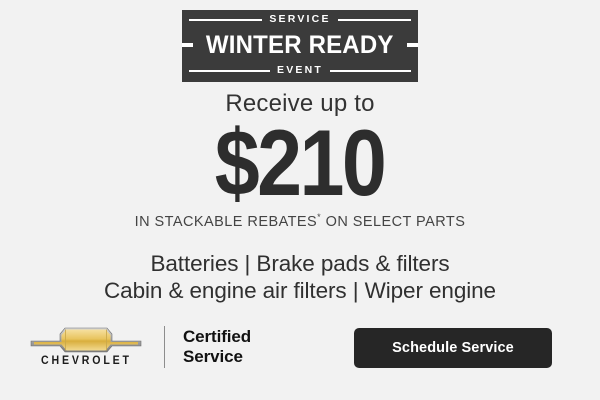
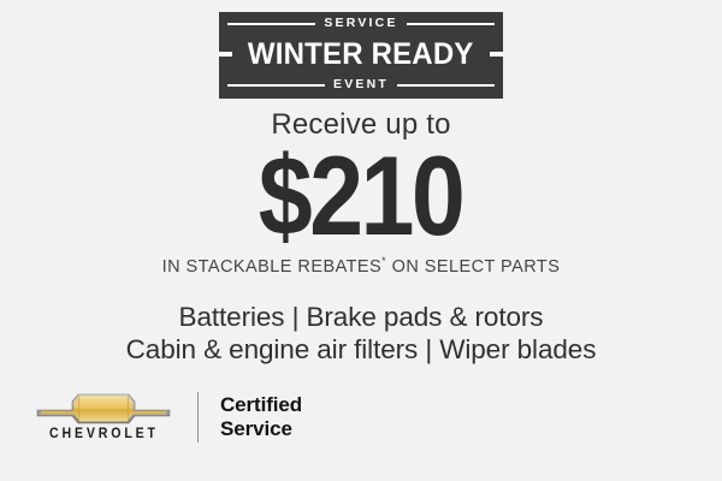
  SERVICE
  WINTER READY
  EVENT
  Receive up to
  $210
  IN STACKABLE REBATES* ON SELECT PARTS
- Batteries | Brake pads & filters
+ Batteries | Brake pads & rotors
- Cabin & engine air filters | Wiper engine
+ Cabin & engine air filters | Wiper blades
  CHEVROLET
  Certified
  Service
- Schedule Service
